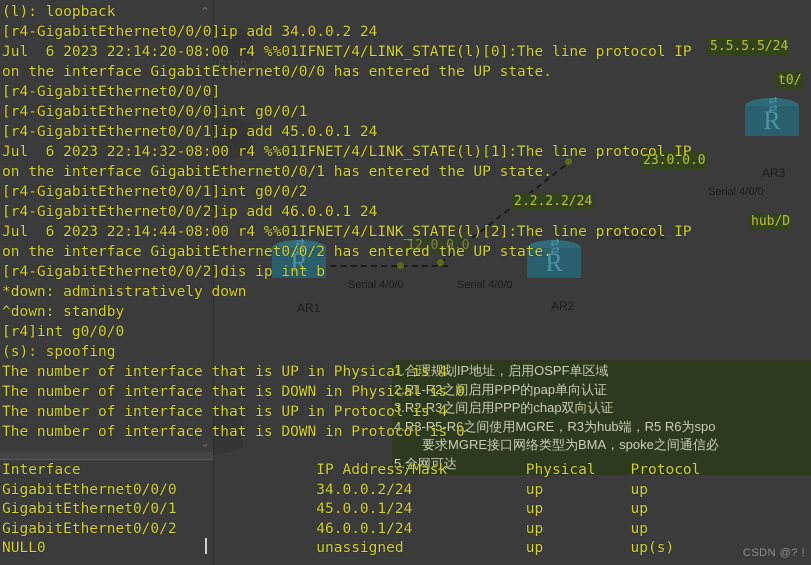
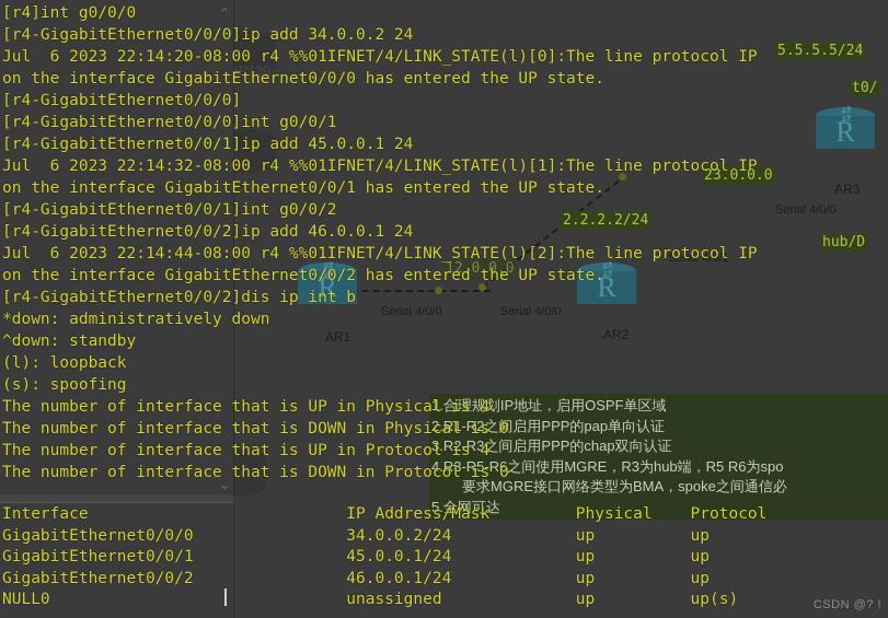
  AR120
  ⇄
  ⇄
  R
  AR1
  Serial 4/0/0
  ⇄
  ⇄
  R
  AR2
  Serial 4/0/0
  Serial 4/0/1
  ⇄
  ⇄
  R
  AR3
  Serial 4/0/0
  5.5.5.5/24
  t0/
  23.0.0.0
  2.2.2.2/24
  12.0.0.0
  hub/D
  1.合理规划IP地址，启用OSPF单区域
  2.R1-R2之间启用PPP的pap单向认证
  3.R2-R3之间启用PPP的chap双向认证
  4.R3-R5-R6之间使用MGRE，R3为hub端，R5 R6为spo
  要求MGRE接口网络类型为BMA，spoke之间通信必
  5.全网可达
  ⌃
  ⌄
- (l): loopback
+ [r4]int g0/0/0
  [r4-GigabitEthernet0/0/0]ip add 34.0.0.2 24
  Jul 6 2023 22:14:20-08:00 r4 %%01IFNET/4/LINK_STATE(l)[0]:The line protocol IP
  on the interface GigabitEthernet0/0/0 has entered the UP state.
  [r4-GigabitEthernet0/0/0]
  [r4-GigabitEthernet0/0/0]int g0/0/1
  [r4-GigabitEthernet0/0/1]ip add 45.0.0.1 24
  Jul 6 2023 22:14:32-08:00 r4 %%01IFNET/4/LINK_STATE(l)[1]:The line protocol IP
  on the interface GigabitEthernet0/0/1 has entered the UP state.
  [r4-GigabitEthernet0/0/1]int g0/0/2
  [r4-GigabitEthernet0/0/2]ip add 46.0.0.1 24
  Jul 6 2023 22:14:44-08:00 r4 %%01IFNET/4/LINK_STATE(l)[2]:The line protocol IP
  on the interface GigabitEthernet0/0/2 has entered the UP state.
  [r4-GigabitEthernet0/0/2]dis ip int b
  *down: administratively down
  ^down: standby
- [r4]int g0/0/0
+ (l): loopback
  (s): spoofing
  The number of interface that is UP in Physical is 4
  The number of interface that is DOWN in Physical is 0
  The number of interface that is UP in Protocol is 4
  The number of interface that is DOWN in Protocol is 0
  Interface IP Address/Mask Physical Protocol
  GigabitEthernet0/0/0 34.0.0.2/24 up up
  GigabitEthernet0/0/1 45.0.0.1/24 up up
  GigabitEthernet0/0/2 46.0.0.1/24 up up
  NULL0 unassigned up up(s)
  CSDN @? !
